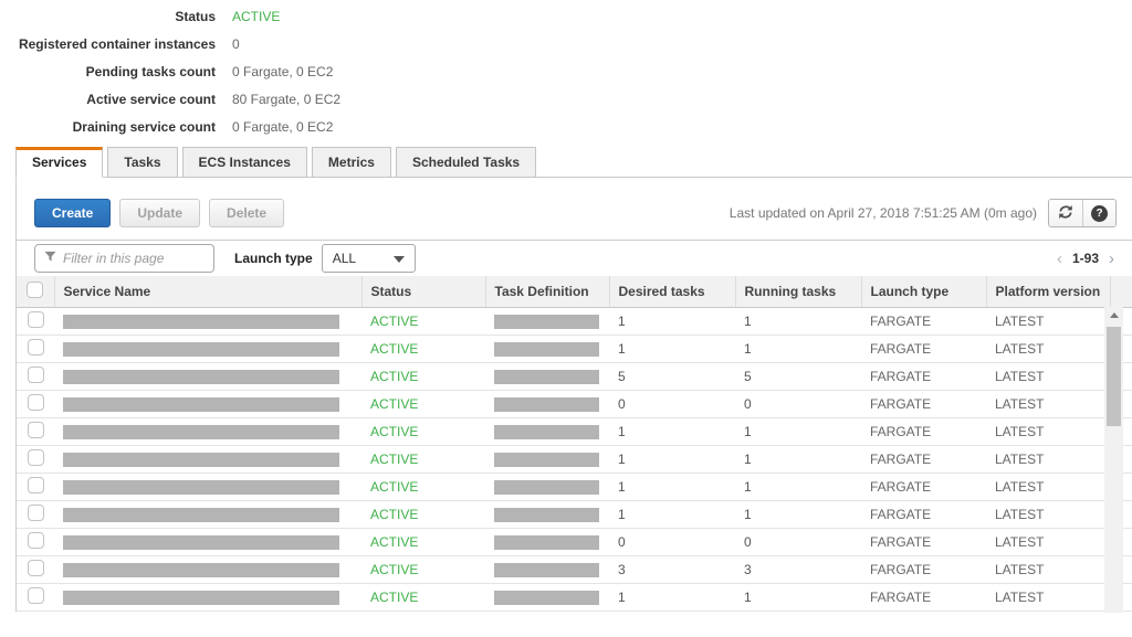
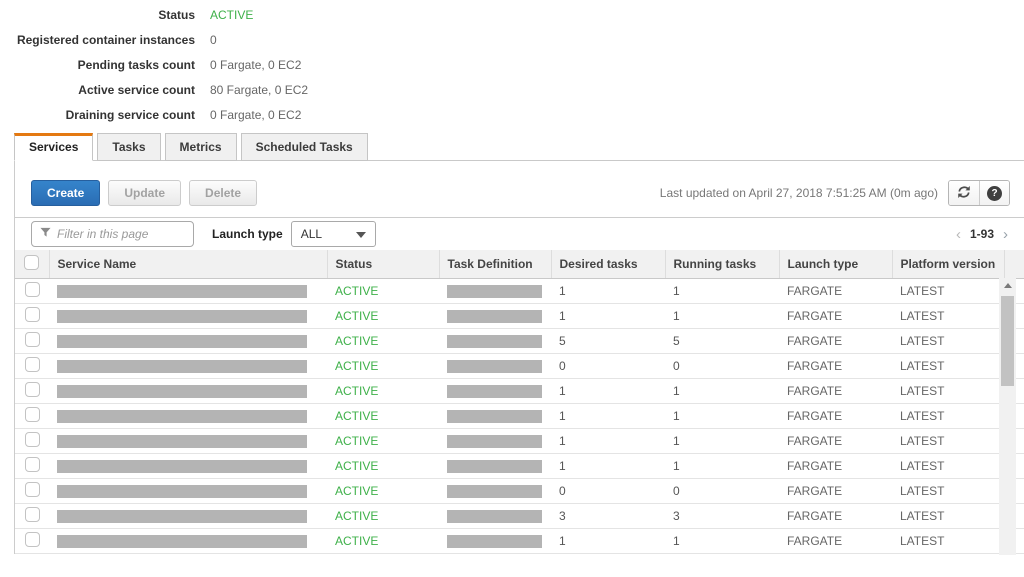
  Status
  ACTIVE
  Registered container instances
  0
  Pending tasks count
  0 Fargate, 0 EC2
  Active service count
  80 Fargate, 0 EC2
  Draining service count
  0 Fargate, 0 EC2
  Services
  Tasks
- ECS Instances
  Metrics
  Scheduled Tasks
  Create
  Update
  Delete
  Last updated on April 27, 2018 7:51:25 AM (0m ago)
  ?
  Filter in this page
  Launch type
  ALL
  ‹
  1-93
  ›
  	Service Name	Status	Task Definition	Desired tasks	Running tasks	Launch type	Platform version
  		ACTIVE		1	1	FARGATE	LATEST
  		ACTIVE		1	1	FARGATE	LATEST
  		ACTIVE		5	5	FARGATE	LATEST
  		ACTIVE		0	0	FARGATE	LATEST
  		ACTIVE		1	1	FARGATE	LATEST
  		ACTIVE		1	1	FARGATE	LATEST
  		ACTIVE		1	1	FARGATE	LATEST
  		ACTIVE		1	1	FARGATE	LATEST
  		ACTIVE		0	0	FARGATE	LATEST
  		ACTIVE		3	3	FARGATE	LATEST
  		ACTIVE		1	1	FARGATE	LATEST
